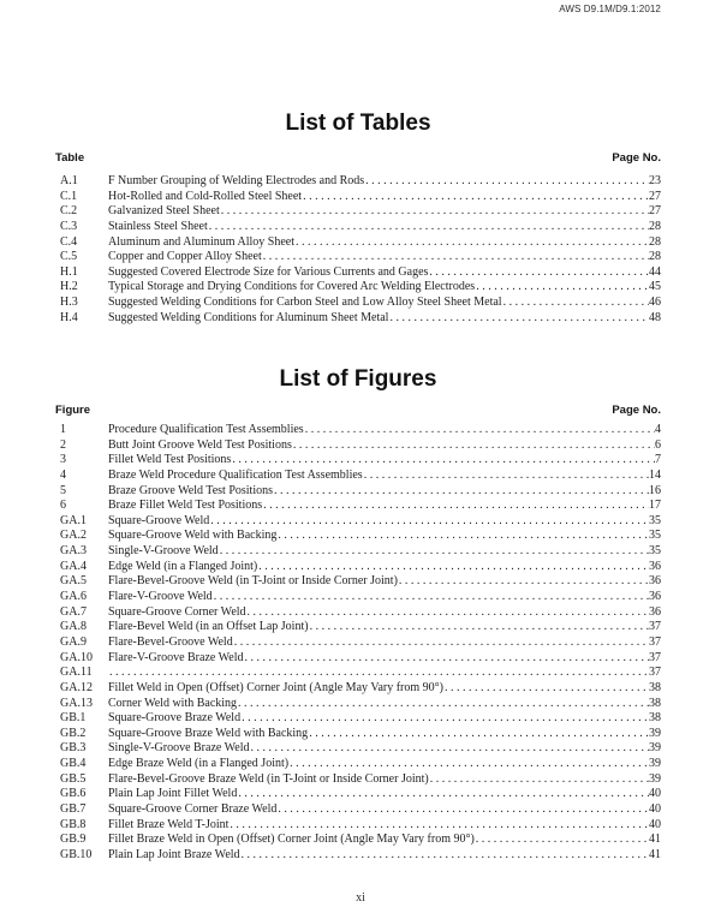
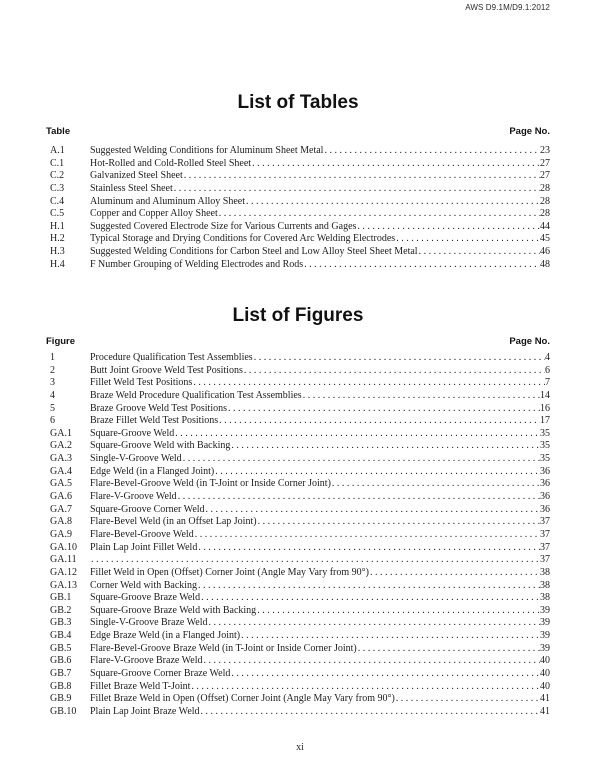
  AWS D9.1M/D9.1:2012
  List of Tables
  Table
  Page No.
  A.1
- F Number Grouping of Welding Electrodes and Rods
+ Suggested Welding Conditions for Aluminum Sheet Metal
  23
  C.1
  Hot-Rolled and Cold-Rolled Steel Sheet
  27
  C.2
  Galvanized Steel Sheet
  27
  C.3
  Stainless Steel Sheet
  28
  C.4
  Aluminum and Aluminum Alloy Sheet
  28
  C.5
  Copper and Copper Alloy Sheet
  28
  H.1
  Suggested Covered Electrode Size for Various Currents and Gages
  44
  H.2
  Typical Storage and Drying Conditions for Covered Arc Welding Electrodes
  45
  H.3
  Suggested Welding Conditions for Carbon Steel and Low Alloy Steel Sheet Metal
  46
  H.4
- Suggested Welding Conditions for Aluminum Sheet Metal
+ F Number Grouping of Welding Electrodes and Rods
  48
  List of Figures
  Figure
  Page No.
  1
  Procedure Qualification Test Assemblies
  4
  2
  Butt Joint Groove Weld Test Positions
  6
  3
  Fillet Weld Test Positions
  7
  4
  Braze Weld Procedure Qualification Test Assemblies
  14
  5
  Braze Groove Weld Test Positions
  16
  6
  Braze Fillet Weld Test Positions
  17
  GA.1
  Square-Groove Weld
  35
  GA.2
  Square-Groove Weld with Backing
  35
  GA.3
  Single-V-Groove Weld
  35
  GA.4
  Edge Weld (in a Flanged Joint)
  36
  GA.5
  Flare-Bevel-Groove Weld (in T-Joint or Inside Corner Joint)
  36
  GA.6
  Flare-V-Groove Weld
  36
  GA.7
  Square-Groove Corner Weld
  36
  GA.8
  Flare-Bevel Weld (in an Offset Lap Joint)
  37
  GA.9
  Flare-Bevel-Groove Weld
  37
  GA.10
- Flare-V-Groove Braze Weld
+ Plain Lap Joint Fillet Weld
  37
  GA.11
  37
  GA.12
  Fillet Weld in Open (Offset) Corner Joint (Angle May Vary from 90°)
  38
  GA.13
  Corner Weld with Backing
  38
  GB.1
  Square-Groove Braze Weld
  38
  GB.2
  Square-Groove Braze Weld with Backing
  39
  GB.3
  Single-V-Groove Braze Weld
  39
  GB.4
  Edge Braze Weld (in a Flanged Joint)
  39
  GB.5
  Flare-Bevel-Groove Braze Weld (in T-Joint or Inside Corner Joint)
  39
  GB.6
- Plain Lap Joint Fillet Weld
+ Flare-V-Groove Braze Weld
  40
  GB.7
  Square-Groove Corner Braze Weld
  40
  GB.8
  Fillet Braze Weld T-Joint
  40
  GB.9
  Fillet Braze Weld in Open (Offset) Corner Joint (Angle May Vary from 90°)
  41
  GB.10
  Plain Lap Joint Braze Weld
  41
  xi
